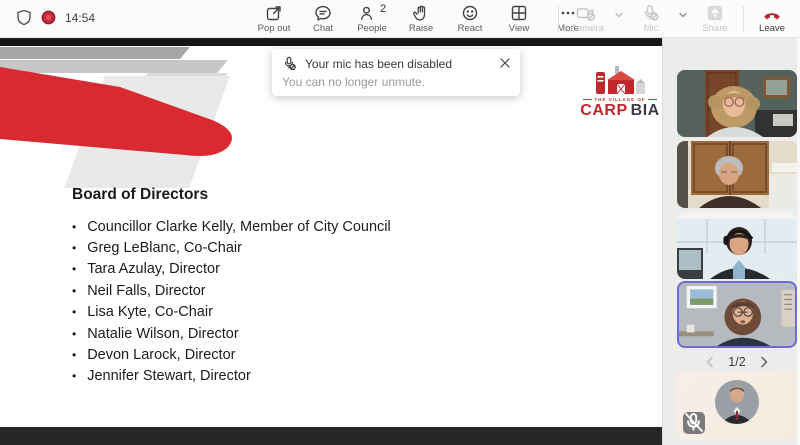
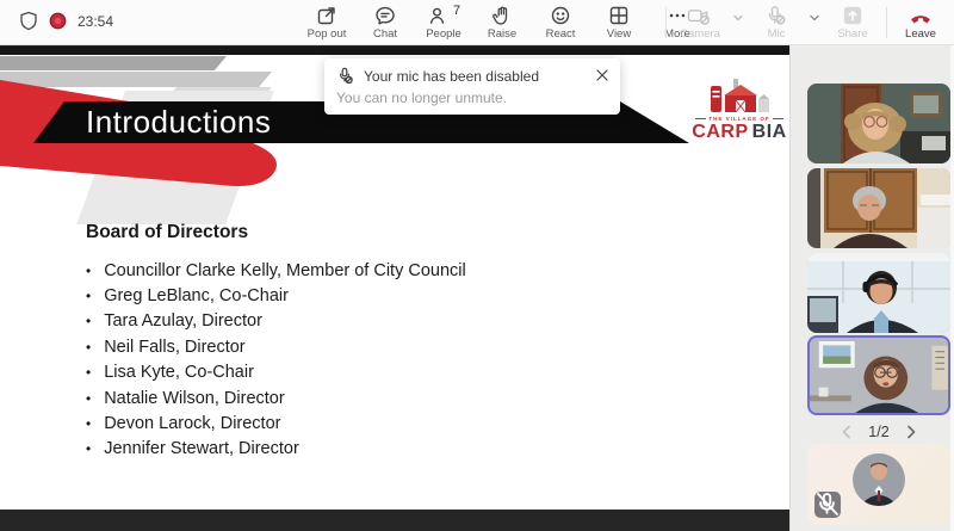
- 14:54
+ 23:54
  Pop out
  Chat
- 2
+ 7
  People
  Raise
  React
  View
  More
  Camera
  Mic
  Share
  Leave
+ Introductions
  CARP
  BIA
  Board of Directors
  •
  Councillor Clarke Kelly, Member of City Council
  •
  Greg LeBlanc, Co-Chair
  •
  Tara Azulay, Director
  •
  Neil Falls, Director
  •
  Lisa Kyte, Co-Chair
  •
  Natalie Wilson, Director
  •
  Devon Larock, Director
  •
  Jennifer Stewart, Director
  Your mic has been disabled
  You can no longer unmute.
  1/2
